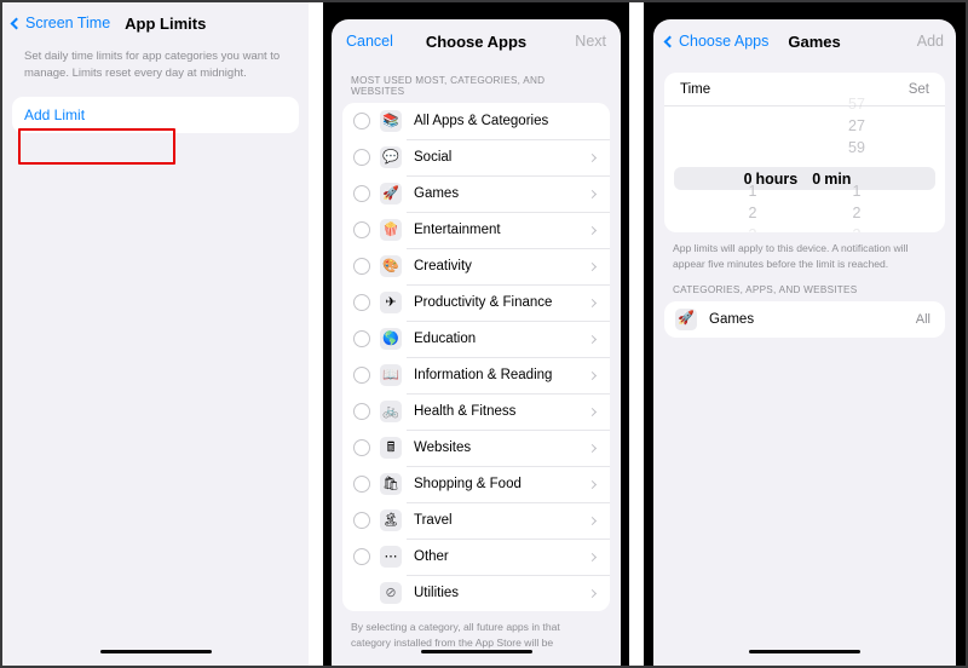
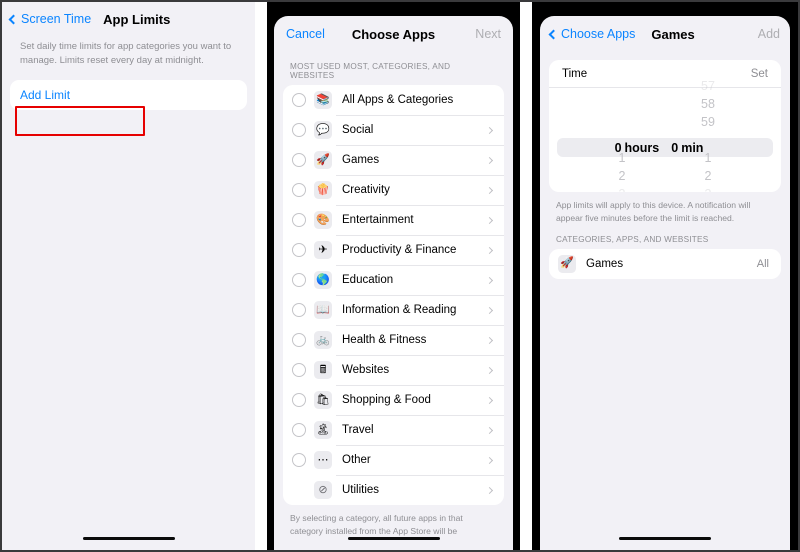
  Screen Time
  App Limits
  Set daily time limits for app categories you want to manage. Limits reset every day at midnight.
  Add Limit
  Cancel
  Choose Apps
  Next
  MOST USED MOST, CATEGORIES, AND WEBSITES
  📚
  All Apps & Categories
  💬
  Social
  🚀
  Games
  🍿
- Entertainment
+ Creativity
  🎨
- Creativity
+ Entertainment
  ✈
  Productivity & Finance
  🌎
  Education
  📖
  Information & Reading
  🚲
  Health & Fitness
  🖩
  Websites
  🛍
  Shopping & Food
  🏝
  Travel
  ⋯
  Other
  ⊘
  Utilities
  By selecting a category, all future apps in that category installed from the App Store will be
  Choose Apps
  Games
  Add
  Time
  Set
  1
  2
  57
- 27
+ 58
  59
  1
  2
  0
  hours
  0
  min
  App limits will apply to this device. A notification will appear five minutes before the limit is reached.
  CATEGORIES, APPS, AND WEBSITES
  🚀
  Games
  All
